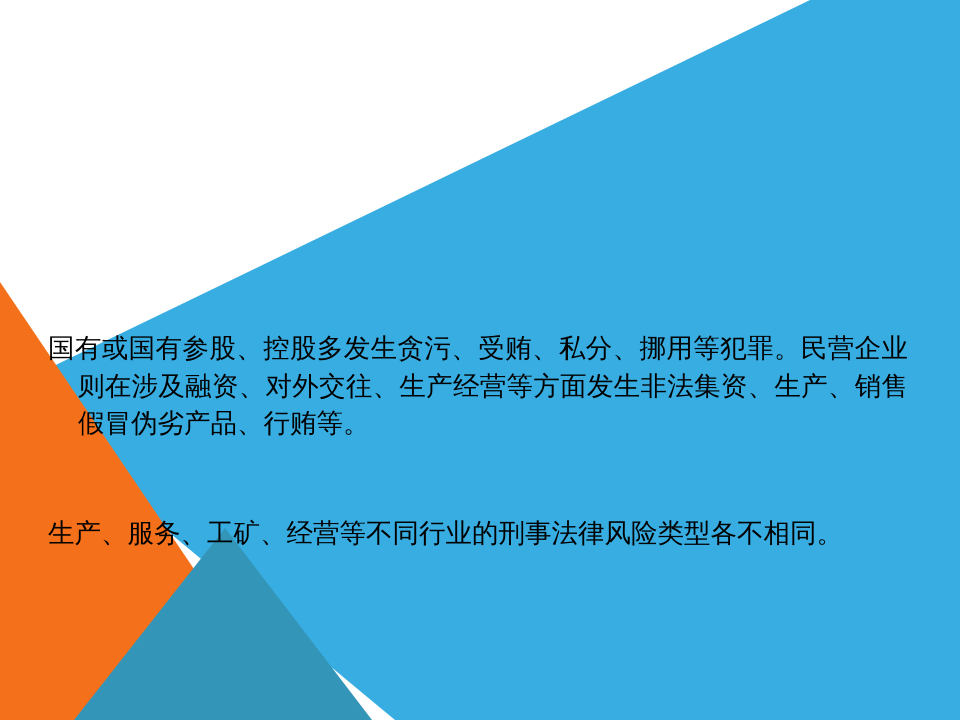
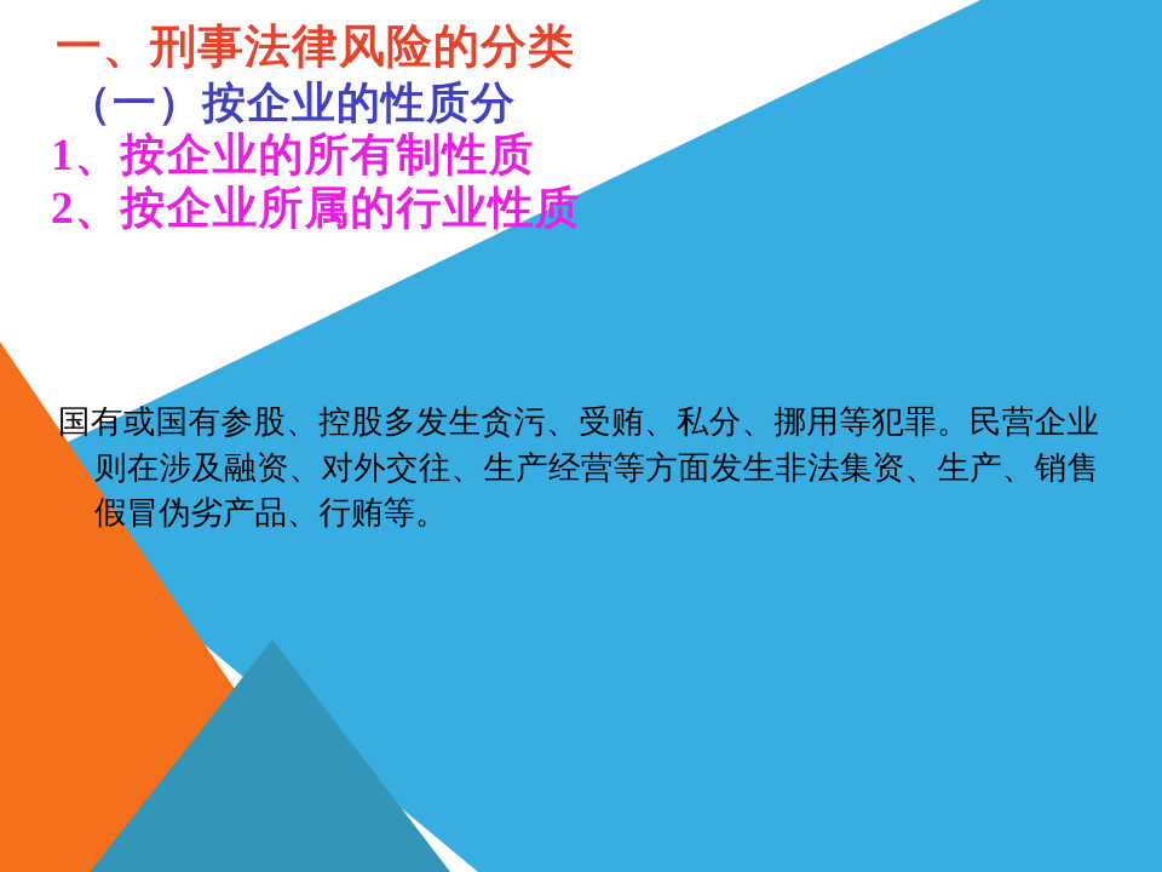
+ 一、刑事法律风险的分类
+ （一）按企业的性质分
+ 1、按企业的所有制性质
+ 2、按企业所属的行业性质
  国有或国有参股、控股多发生贪污、受贿、私分、挪用等犯罪。民营企业则在涉及融资、对外交往、生产经营等方面发生非法集资、生产、销售假冒伪劣产品、行贿等。
- 生产、服务、工矿、经营等不同行业的刑事法律风险类型各不相同。
